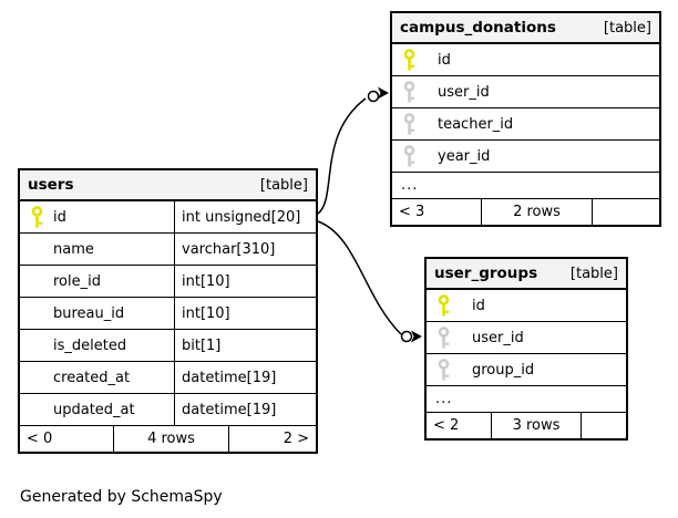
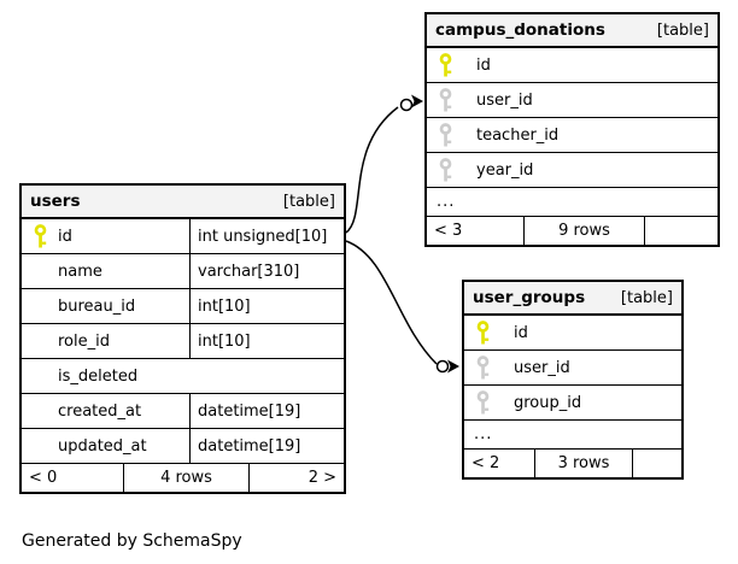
  campus_donations
  [table]
  id
  user_id
  teacher_id
  year_id
  ...
  < 3
- 2 rows
+ 9 rows
  users
  [table]
  id
- int unsigned[20]
+ int unsigned[10]
  name
  varchar[310]
- role_id
+ bureau_id
  int[10]
- bureau_id
+ role_id
  int[10]
  is_deleted
- bit[1]
  created_at
  datetime[19]
  updated_at
  datetime[19]
  < 0
  4 rows
  2 >
  user_groups
  [table]
  id
  user_id
  group_id
  ...
  < 2
  3 rows
  Generated by SchemaSpy
